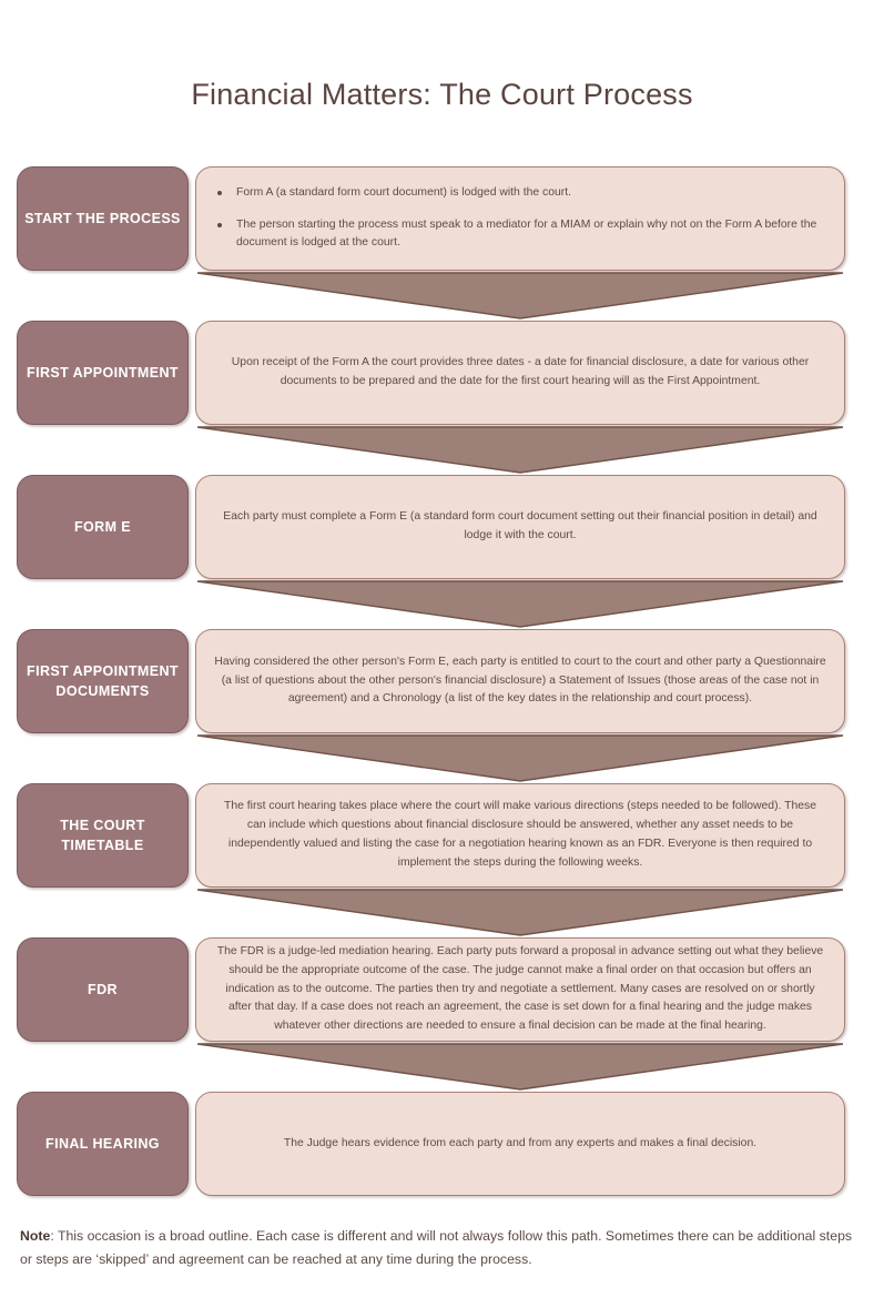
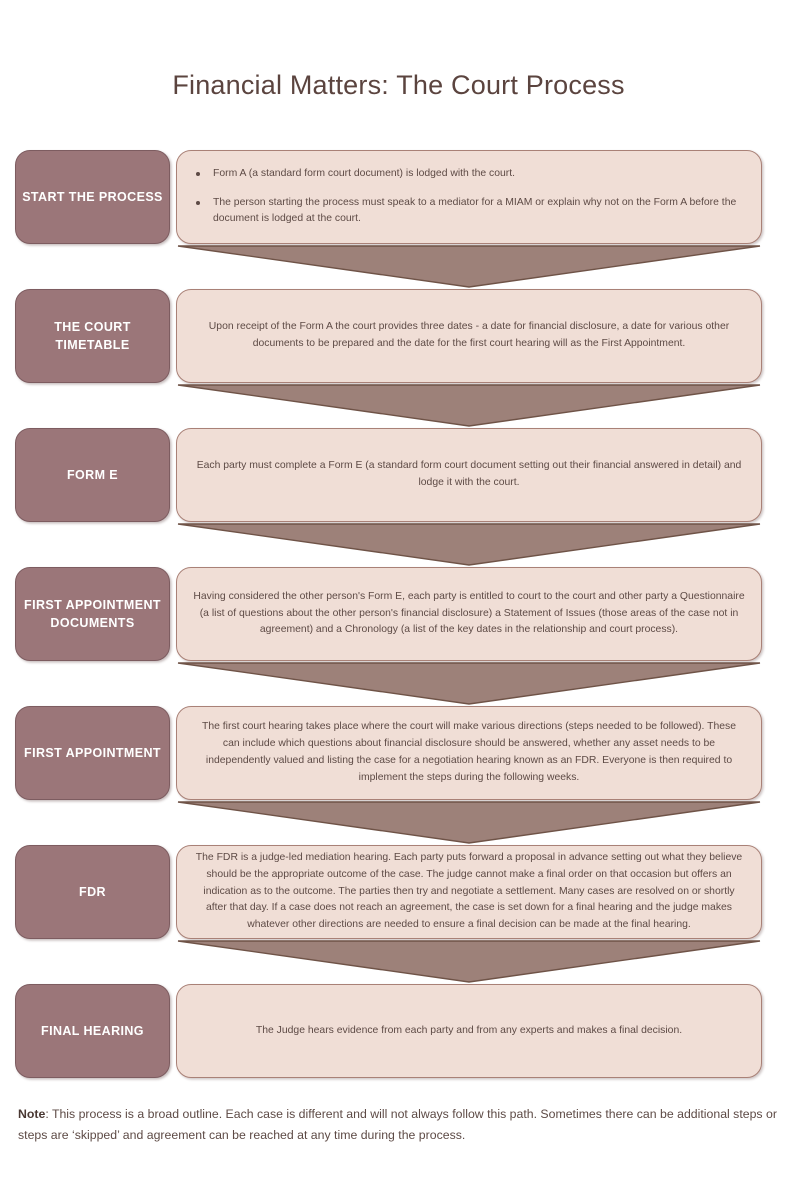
  Financial Matters: The Court Process
  START THE PROCESS
  Form A (a standard form court document) is lodged with the court.
  The person starting the process must speak to a mediator for a MIAM or explain why not on the Form A before the document is lodged at the court.
- FIRST APPOINTMENT
+ THE COURT TIMETABLE
  Upon receipt of the Form A the court provides three dates - a date for financial disclosure, a date for various other documents to be prepared and the date for the first court hearing will as the First Appointment.
  FORM E
- Each party must complete a Form E (a standard form court document setting out their financial position in detail) and lodge it with the court.
+ Each party must complete a Form E (a standard form court document setting out their financial answered in detail) and lodge it with the court.
  FIRST APPOINTMENT DOCUMENTS
  Having considered the other person's Form E, each party is entitled to court to the court and other party a Questionnaire (a list of questions about the other person's financial disclosure) a Statement of Issues (those areas of the case not in agreement) and a Chronology (a list of the key dates in the relationship and court process).
- THE COURT TIMETABLE
+ FIRST APPOINTMENT
  The first court hearing takes place where the court will make various directions (steps needed to be followed). These can include which questions about financial disclosure should be answered, whether any asset needs to be independently valued and listing the case for a negotiation hearing known as an FDR. Everyone is then required to implement the steps during the following weeks.
  FDR
  The FDR is a judge-led mediation hearing. Each party puts forward a proposal in advance setting out what they believe should be the appropriate outcome of the case. The judge cannot make a final order on that occasion but offers an indication as to the outcome. The parties then try and negotiate a settlement. Many cases are resolved on or shortly after that day. If a case does not reach an agreement, the case is set down for a final hearing and the judge makes whatever other directions are needed to ensure a final decision can be made at the final hearing.
  FINAL HEARING
  The Judge hears evidence from each party and from any experts and makes a final decision.
- Note: This occasion is a broad outline. Each case is different and will not always follow this path. Sometimes there can be additional steps or steps are ‘skipped’ and agreement can be reached at any time during the process.
+ Note: This process is a broad outline. Each case is different and will not always follow this path. Sometimes there can be additional steps or steps are ‘skipped’ and agreement can be reached at any time during the process.
